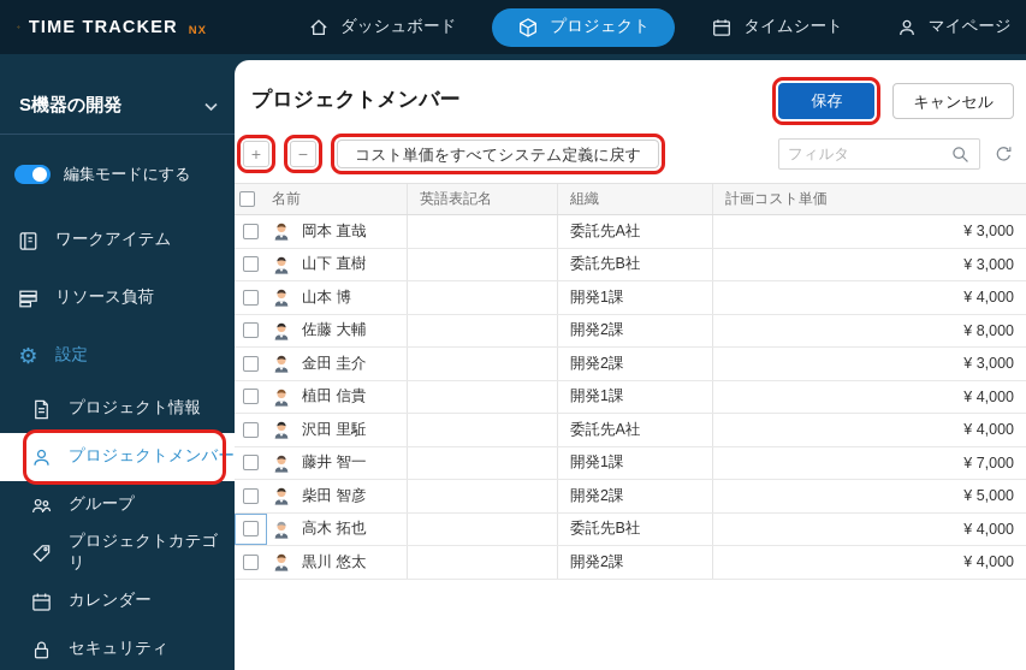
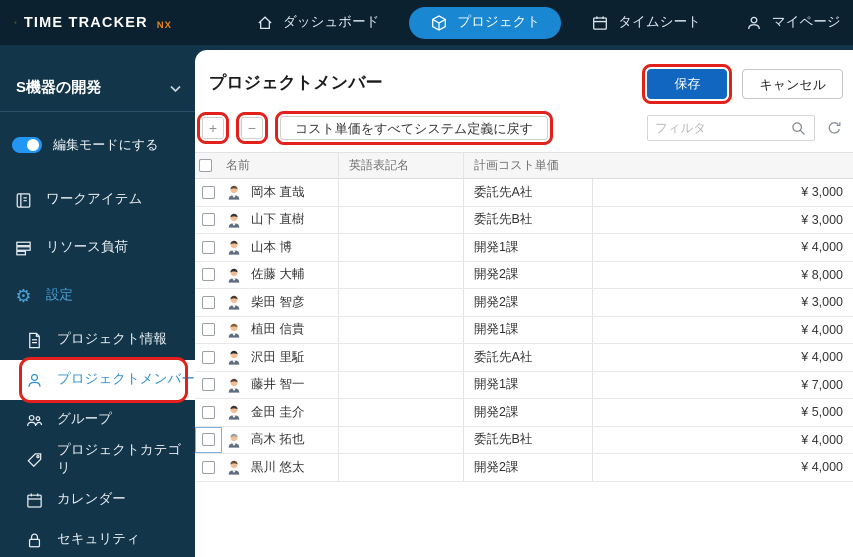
  TIME TRACKER
  NX
  ダッシュボード
  プロジェクト
  タイムシート
  マイページ
  S機器の開発
  編集モードにする
  ワークアイテム
  リソース負荷
  ⚙
  設定
  プロジェクト情報
  プロジェクトメンバー
  グループ
  プロジェクトカテゴリ
  カレンダー
  セキュリティ
  プロジェクトメンバー
  保存
  キャンセル
  +
  −
  コスト単価をすべてシステム定義に戻す
  フィルタ
  名前
  英語表記名
- 組織
  計画コスト単価
  岡本 直哉
  委託先A社
  ¥ 3,000
  山下 直樹
  委託先B社
  ¥ 3,000
  山本 博
  開発1課
  ¥ 4,000
  佐藤 大輔
  開発2課
  ¥ 8,000
- 金田 圭介
+ 柴田 智彦
  開発2課
  ¥ 3,000
  植田 信貴
  開発1課
  ¥ 4,000
  沢田 里駈
  委託先A社
  ¥ 4,000
  藤井 智一
  開発1課
  ¥ 7,000
- 柴田 智彦
+ 金田 圭介
  開発2課
  ¥ 5,000
  高木 拓也
  委託先B社
  ¥ 4,000
  黒川 悠太
  開発2課
  ¥ 4,000
